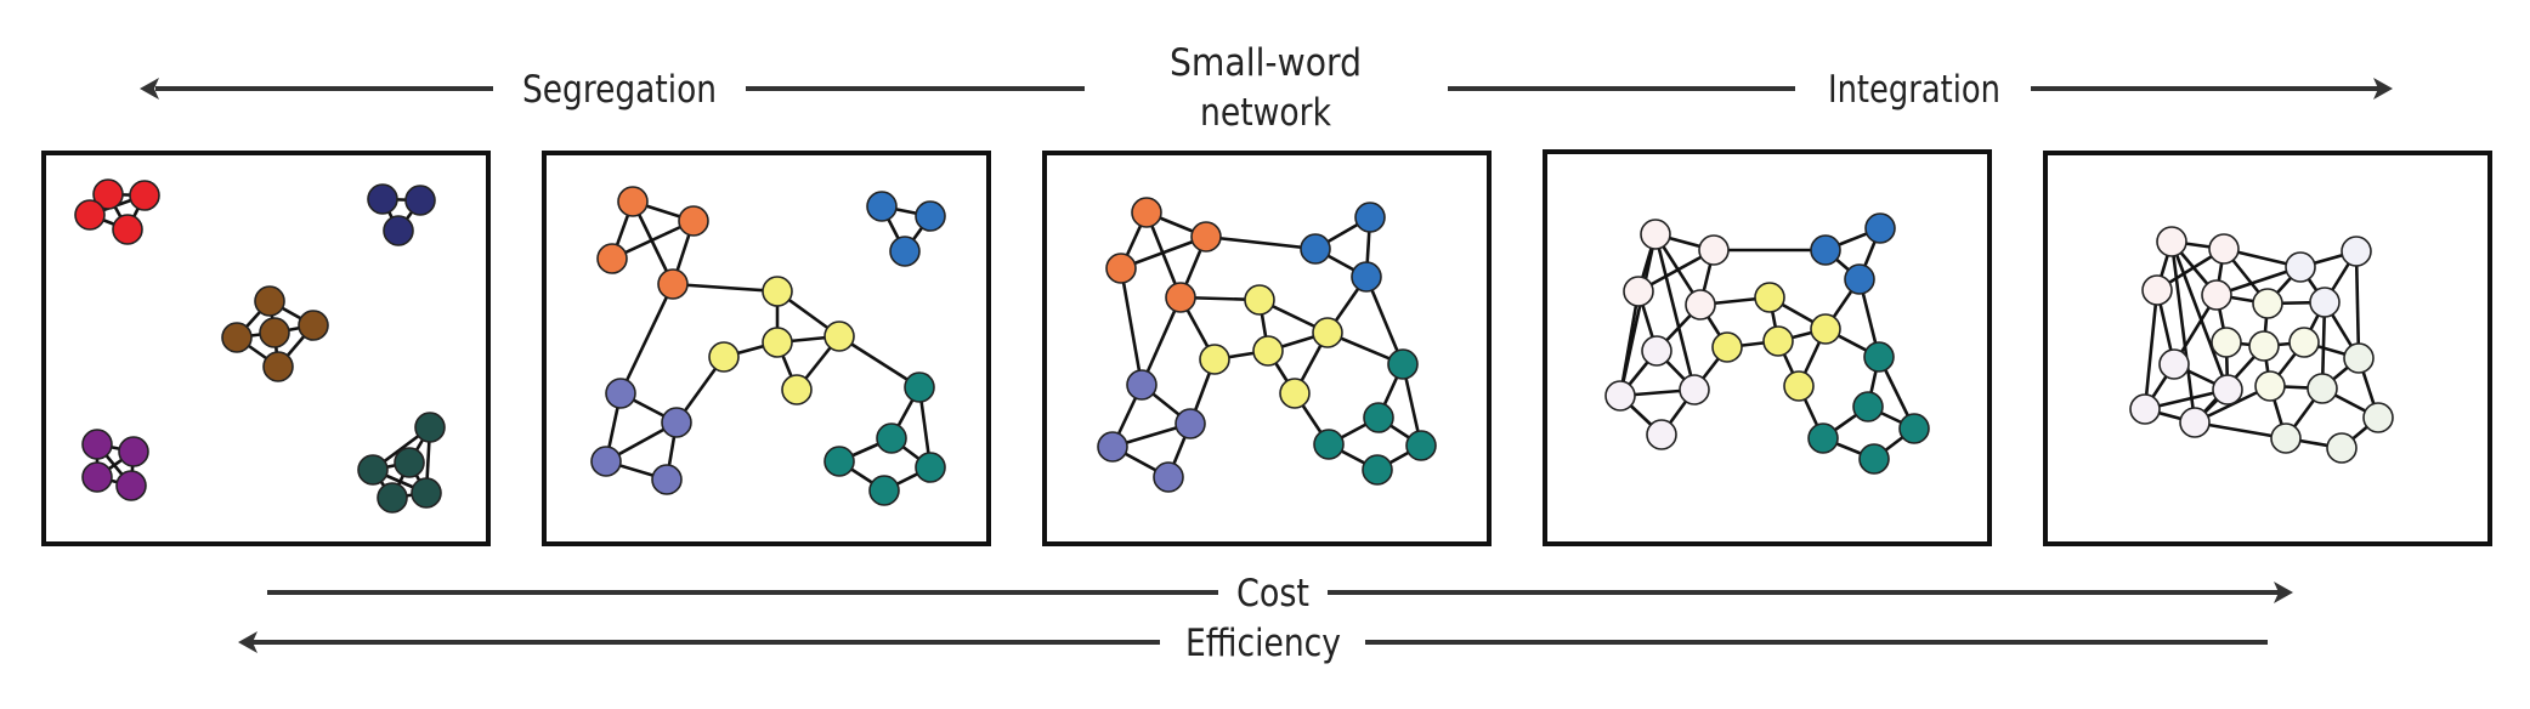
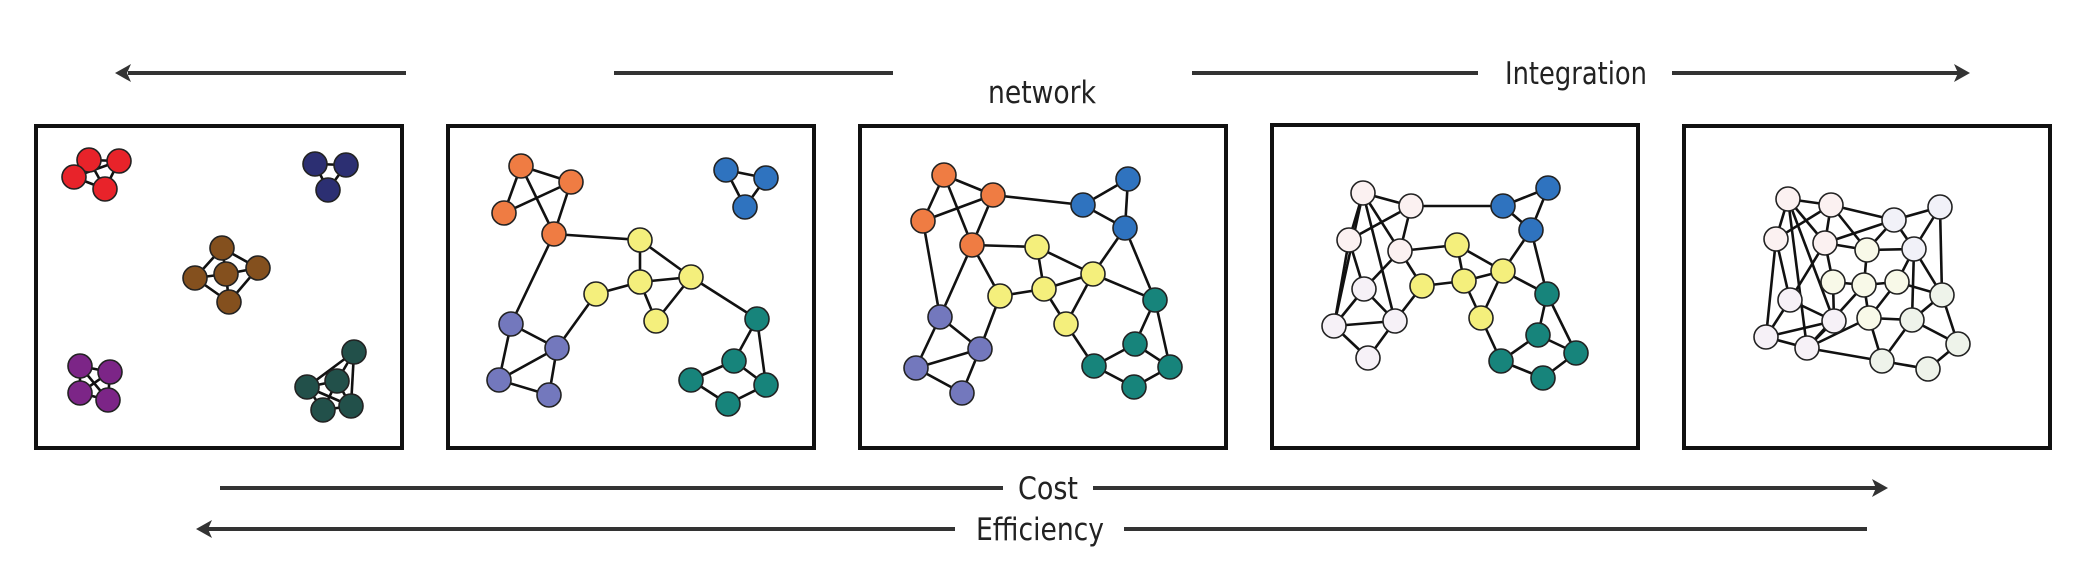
- Segregation
- Small-word
  network
  Integration
  Cost
  Efficiency
